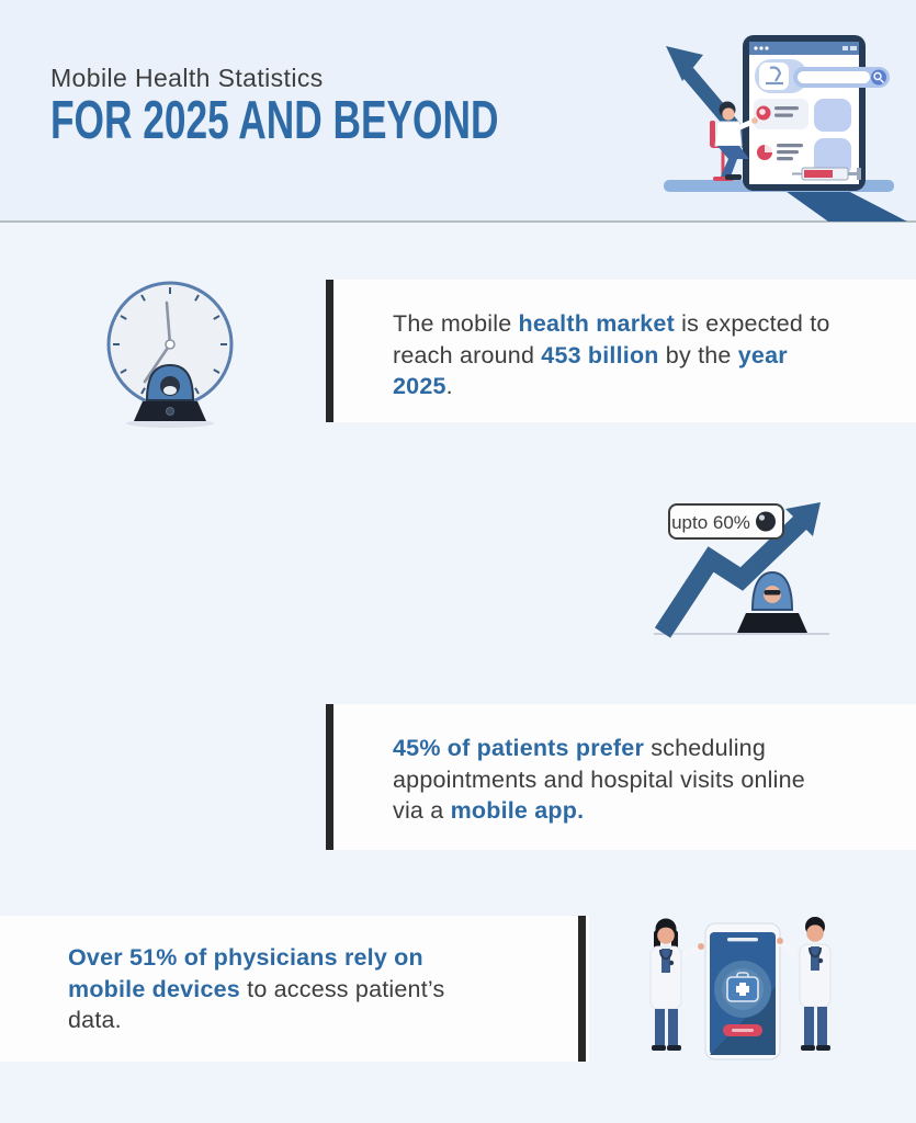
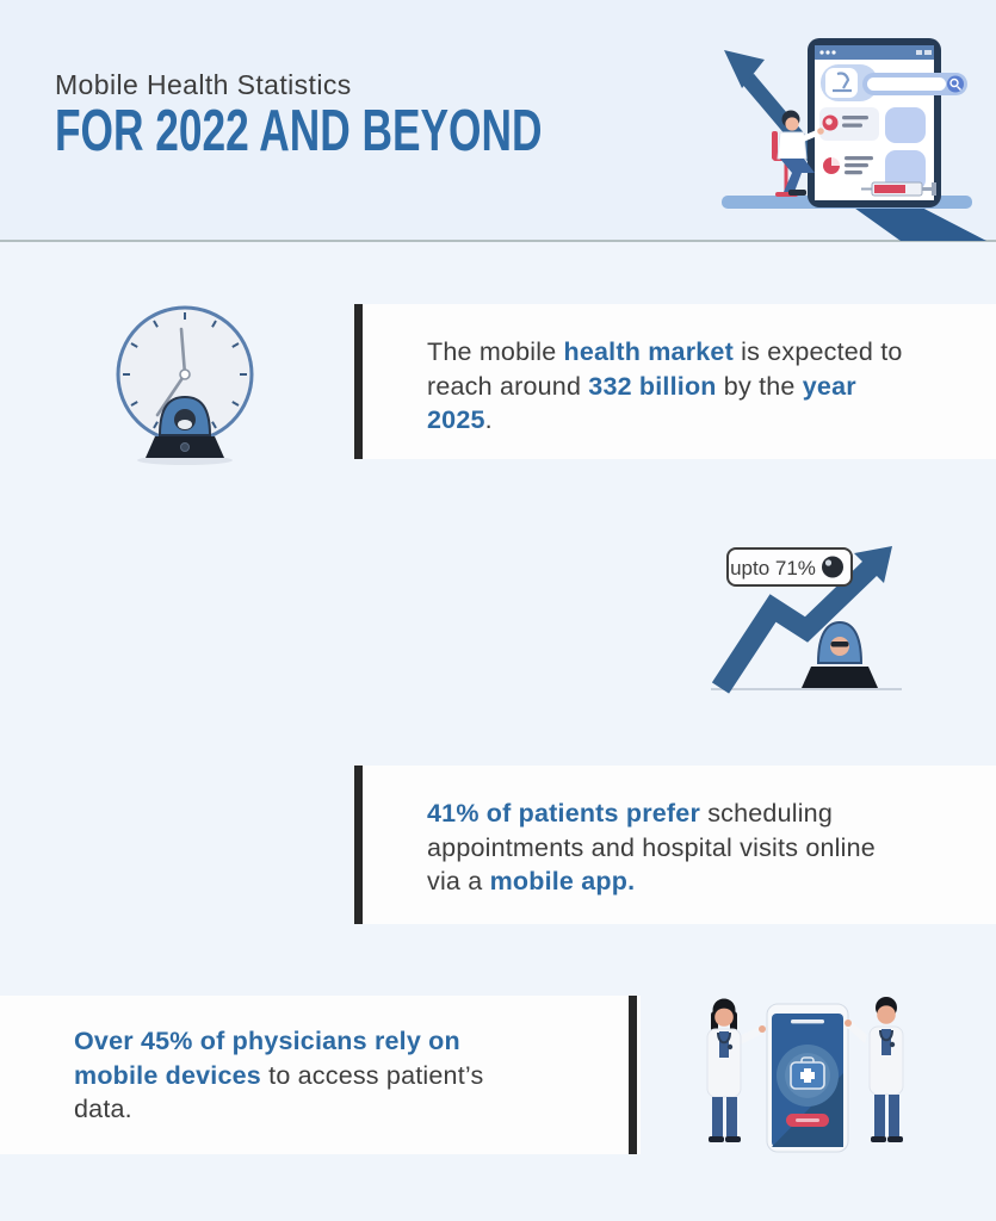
  Mobile Health Statistics
- FOR 2025 AND BEYOND
+ FOR 2022 AND BEYOND
- The mobile health market is expected to reach around 453 billion by the year 2025.
+ The mobile health market is expected to reach around 332 billion by the year 2025.
- upto 60%
+ upto 71%
- 45% of patients prefer scheduling appointments and hospital visits online via a mobile app.
+ 41% of patients prefer scheduling appointments and hospital visits online via a mobile app.
- Over 51% of physicians rely on mobile devices to access patient’s data.
+ Over 45% of physicians rely on mobile devices to access patient’s data.
